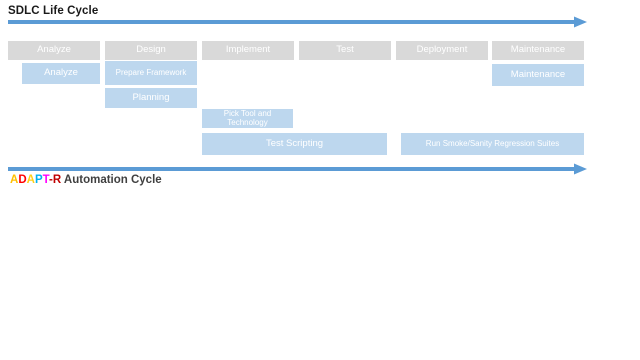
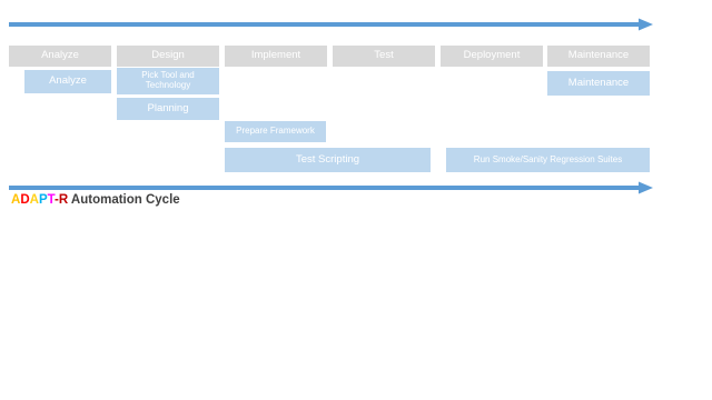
- SDLC Life Cycle
  Analyze
  Design
  Implement
  Test
  Deployment
  Maintenance
  Analyze
- Prepare Framework
+ Pick Tool and Technology
  Planning
  Maintenance
- Pick Tool and Technology
+ Prepare Framework
  Test Scripting
  Run Smoke/Sanity Regression Suites
  ADAPT-R Automation Cycle
